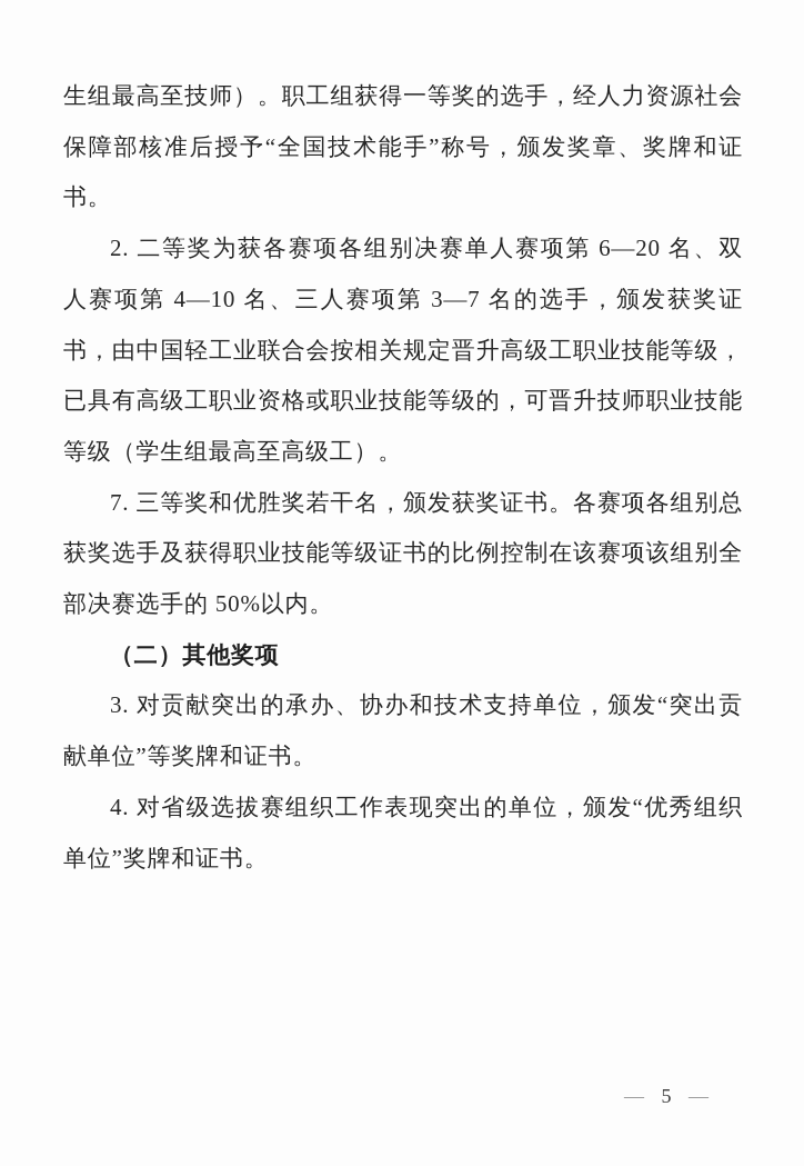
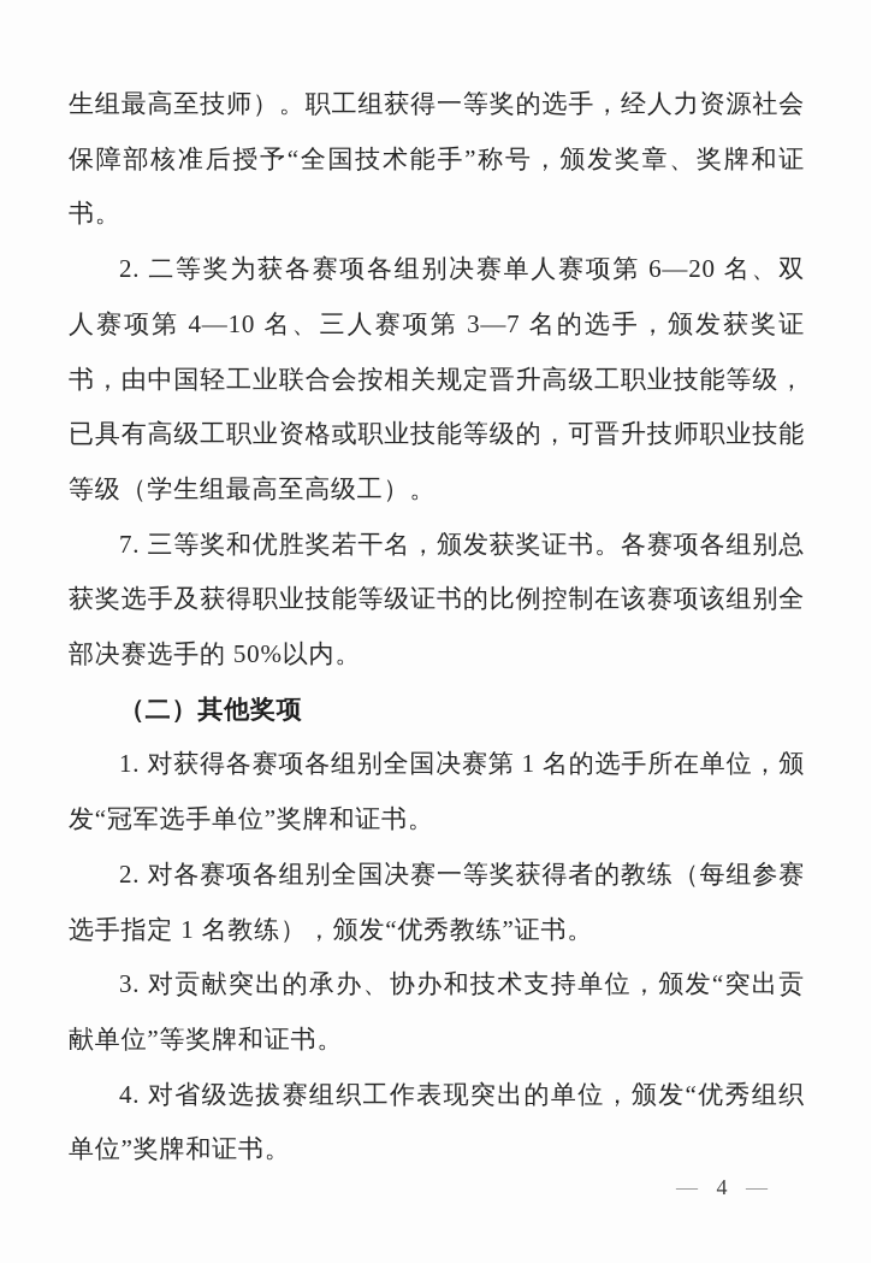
  生组最高至技师）。职工组获得一等奖的选手，经人力资源社会保障部核准后授予“全国技术能手”称号，颁发奖章、奖牌和证书。
  2. 二等奖为获各赛项各组别决赛单人赛项第 6—20 名、双人赛项第 4—10 名、三人赛项第 3—7 名的选手，颁发获奖证书，由中国轻工业联合会按相关规定晋升高级工职业技能等级，已具有高级工职业资格或职业技能等级的，可晋升技师职业技能等级（学生组最高至高级工）。
  7. 三等奖和优胜奖若干名，颁发获奖证书。各赛项各组别总获奖选手及获得职业技能等级证书的比例控制在该赛项该组别全部决赛选手的 50%以内。
  （二）其他奖项
+ 1. 对获得各赛项各组别全国决赛第 1 名的选手所在单位，颁发“冠军选手单位”奖牌和证书。
+ 2. 对各赛项各组别全国决赛一等奖获得者的教练（每组参赛选手指定 1 名教练），颁发“优秀教练”证书。
  3. 对贡献突出的承办、协办和技术支持单位，颁发“突出贡献单位”等奖牌和证书。
  4. 对省级选拔赛组织工作表现突出的单位，颁发“优秀组织单位”奖牌和证书。
- — 5 —
+ — 4 —
